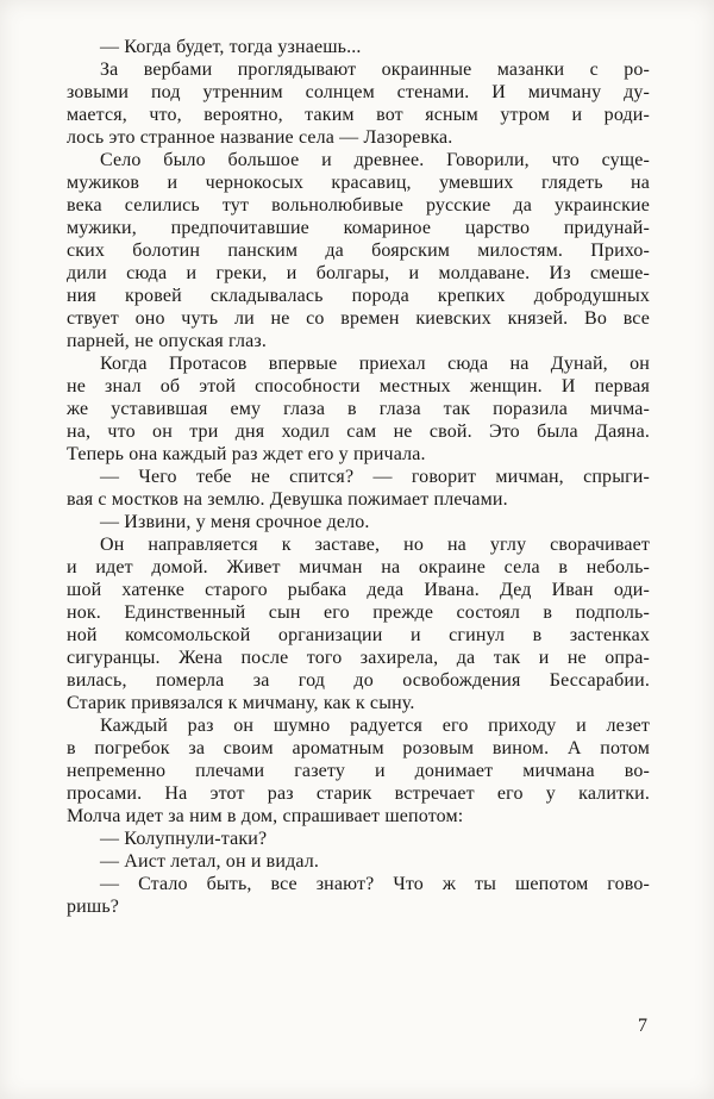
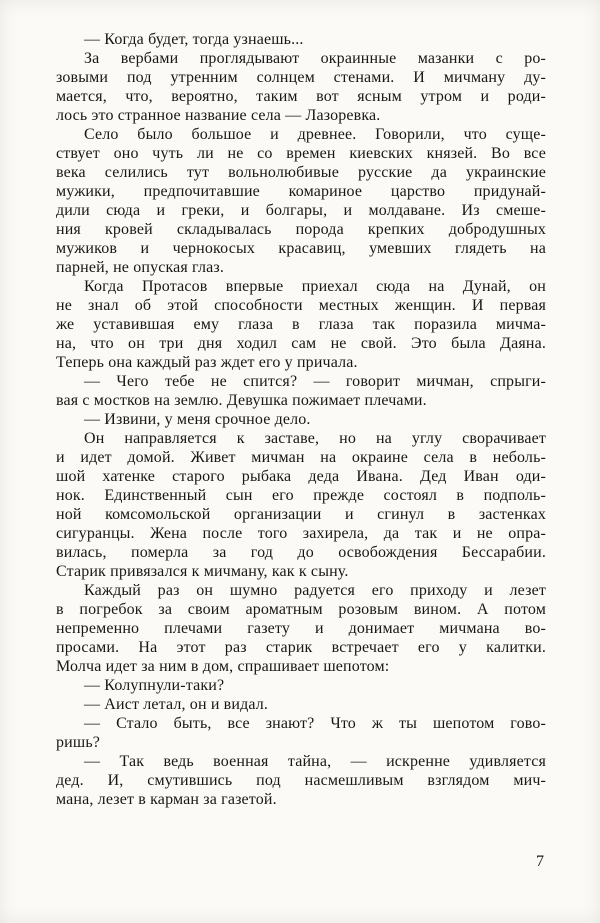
  — Когда будет, тогда узнаешь...
  За вербами проглядывают окраинные мазанки с ро-
  зовыми под утренним солнцем стенами. И мичману ду-
  мается, что, вероятно, таким вот ясным утром и роди-
  лось это странное название села — Лазоревка.
  Село было большое и древнее. Говорили, что суще-
- мужиков и чернокосых красавиц, умевших глядеть на
+ ствует оно чуть ли не со времен киевских князей. Во все
  века селились тут вольнолюбивые русские да украинские
  мужики, предпочитавшие комариное царство придунай-
- ских болотин панским да боярским милостям. Прихо-
  дили сюда и греки, и болгары, и молдаване. Из смеше-
  ния кровей складывалась порода крепких добродушных
- ствует оно чуть ли не со времен киевских князей. Во все
+ мужиков и чернокосых красавиц, умевших глядеть на
  парней, не опуская глаз.
  Когда Протасов впервые приехал сюда на Дунай, он
  не знал об этой способности местных женщин. И первая
  же уставившая ему глаза в глаза так поразила мичма-
  на, что он три дня ходил сам не свой. Это была Даяна.
  Теперь она каждый раз ждет его у причала.
  — Чего тебе не спится? — говорит мичман, спрыги-
  вая с мостков на землю. Девушка пожимает плечами.
  — Извини, у меня срочное дело.
  Он направляется к заставе, но на углу сворачивает
  и идет домой. Живет мичман на окраине села в неболь-
  шой хатенке старого рыбака деда Ивана. Дед Иван оди-
  нок. Единственный сын его прежде состоял в подполь-
  ной комсомольской организации и сгинул в застенках
  сигуранцы. Жена после того захирела, да так и не опра-
  вилась, померла за год до освобождения Бессарабии.
  Старик привязался к мичману, как к сыну.
  Каждый раз он шумно радуется его приходу и лезет
  в погребок за своим ароматным розовым вином. А потом
  непременно плечами газету и донимает мичмана во-
  просами. На этот раз старик встречает его у калитки.
  Молча идет за ним в дом, спрашивает шепотом:
  — Колупнули-таки?
  — Аист летал, он и видал.
  — Стало быть, все знают? Что ж ты шепотом гово-
  ришь?
+ — Так ведь военная тайна, — искренне удивляется
+ дед. И, смутившись под насмешливым взглядом мич-
+ мана, лезет в карман за газетой.
  7
